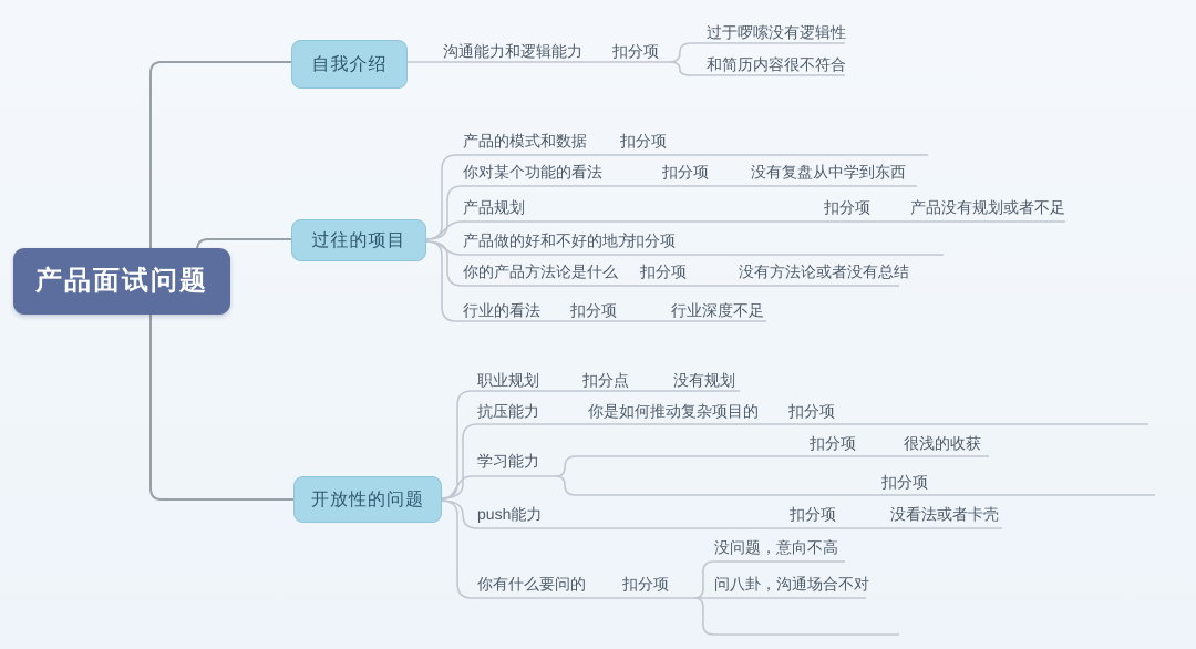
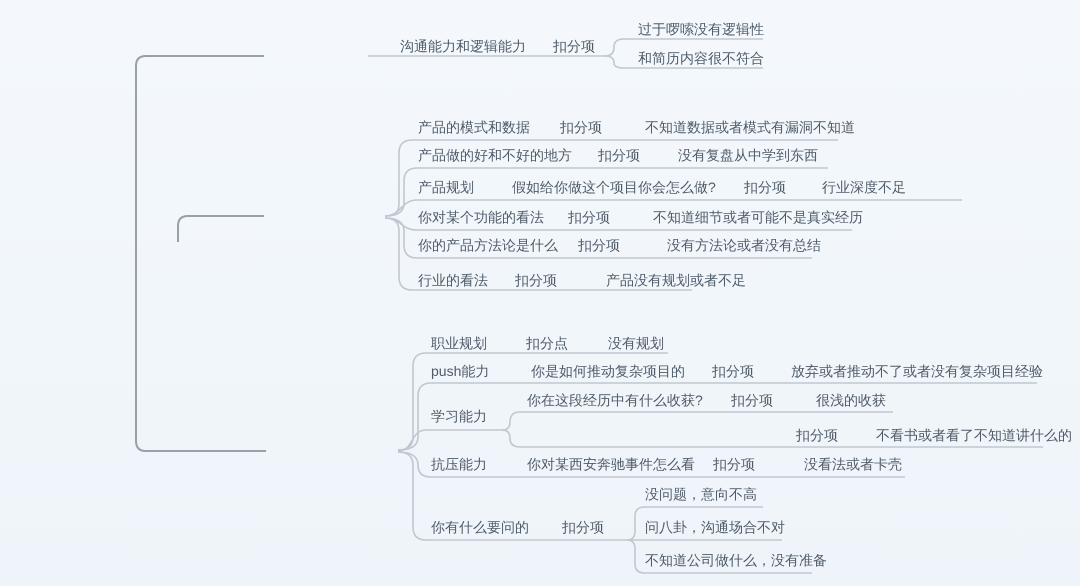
- 产品面试问题
- 自我介绍
- 过往的项目
- 开放性的问题
  沟通能力和逻辑能力
  扣分项
  过于啰嗦没有逻辑性
  和简历内容很不符合
  产品的模式和数据
  扣分项
+ 不知道数据或者模式有漏洞不知道
- 你对某个功能的看法
+ 产品做的好和不好的地方
  扣分项
  没有复盘从中学到东西
  产品规划
+ 假如给你做这个项目你会怎么做?
  扣分项
- 产品没有规划或者不足
+ 行业深度不足
- 产品做的好和不好的地方
+ 你对某个功能的看法
  扣分项
+ 不知道细节或者可能不是真实经历
  你的产品方法论是什么
  扣分项
  没有方法论或者没有总结
  行业的看法
  扣分项
- 行业深度不足
+ 产品没有规划或者不足
  职业规划
  扣分点
  没有规划
- 抗压能力
+ push能力
  你是如何推动复杂项目的
  扣分项
+ 放弃或者推动不了或者没有复杂项目经验
  学习能力
+ 你在这段经历中有什么收获?
  扣分项
  很浅的收获
  扣分项
+ 不看书或者看了不知道讲什么的
- push能力
+ 抗压能力
+ 你对某西安奔驰事件怎么看
  扣分项
  没看法或者卡壳
  你有什么要问的
  扣分项
  没问题，意向不高
  问八卦，沟通场合不对
+ 不知道公司做什么，没有准备
